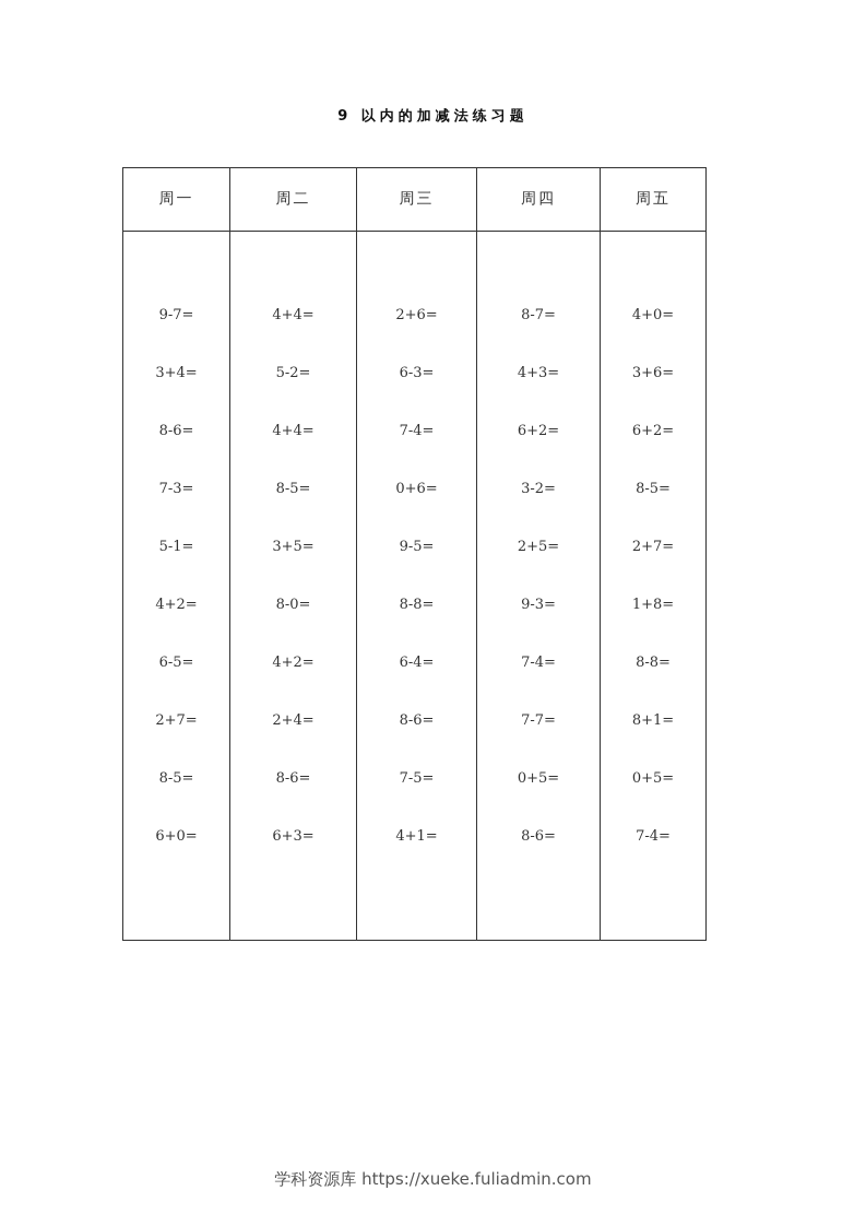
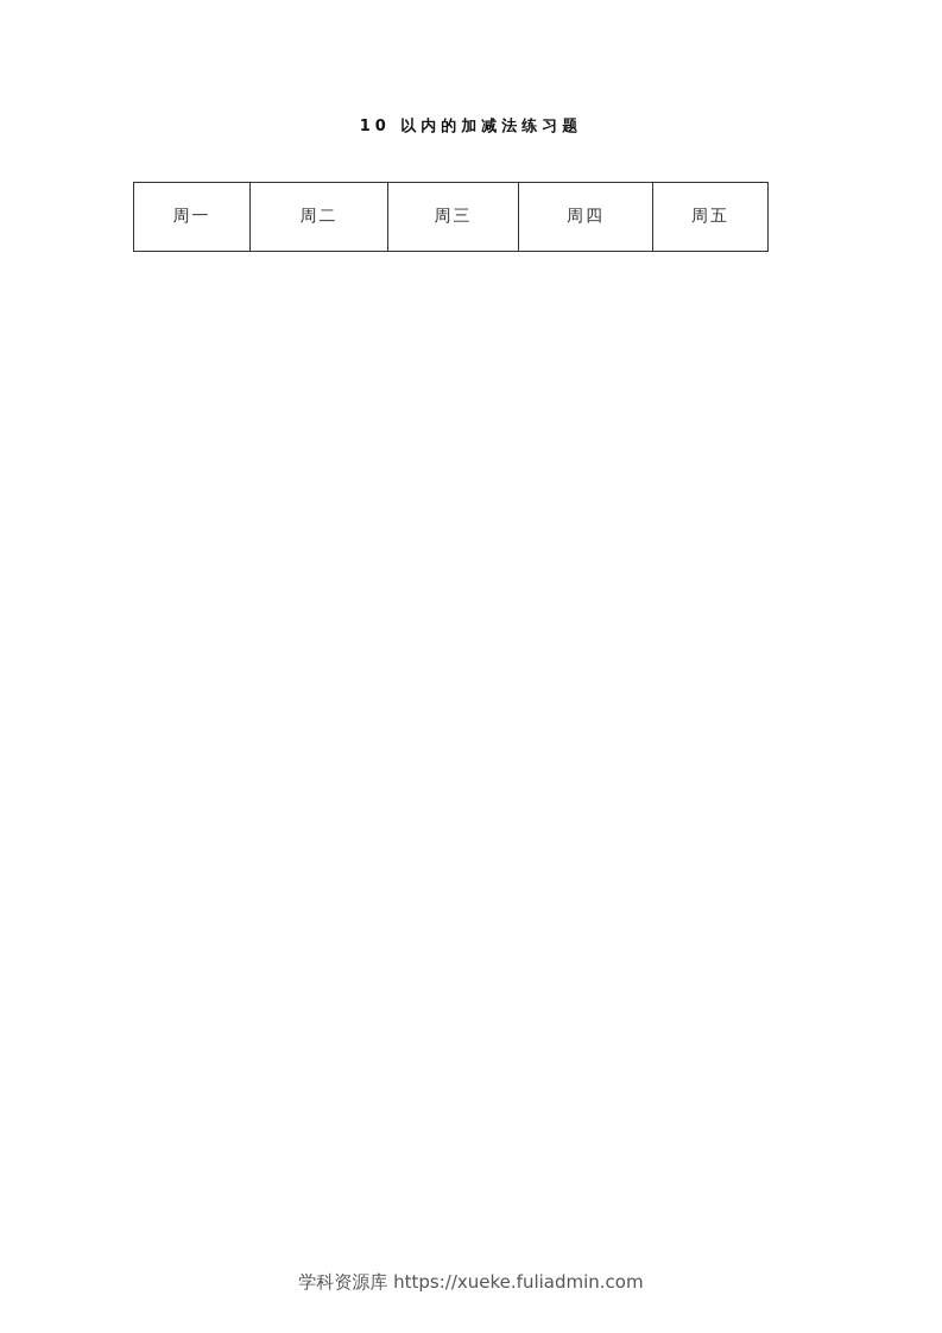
- 9 以内的加减法练习题
+ 10 以内的加减法练习题
  周一	周二	周三	周四	周五
- 9-7=3+4=8-6=7-3=5-1=4+2=6-5=2+7=8-5=6+0=	4+4=5-2=4+4=8-5=3+5=8-0=4+2=2+4=8-6=6+3=	2+6=6-3=7-4=0+6=9-5=8-8=6-4=8-6=7-5=4+1=	8-7=4+3=6+2=3-2=2+5=9-3=7-4=7-7=0+5=8-6=	4+0=3+6=6+2=8-5=2+7=1+8=8-8=8+1=0+5=7-4=
  学科资源库 https://xueke.fuliadmin.com
